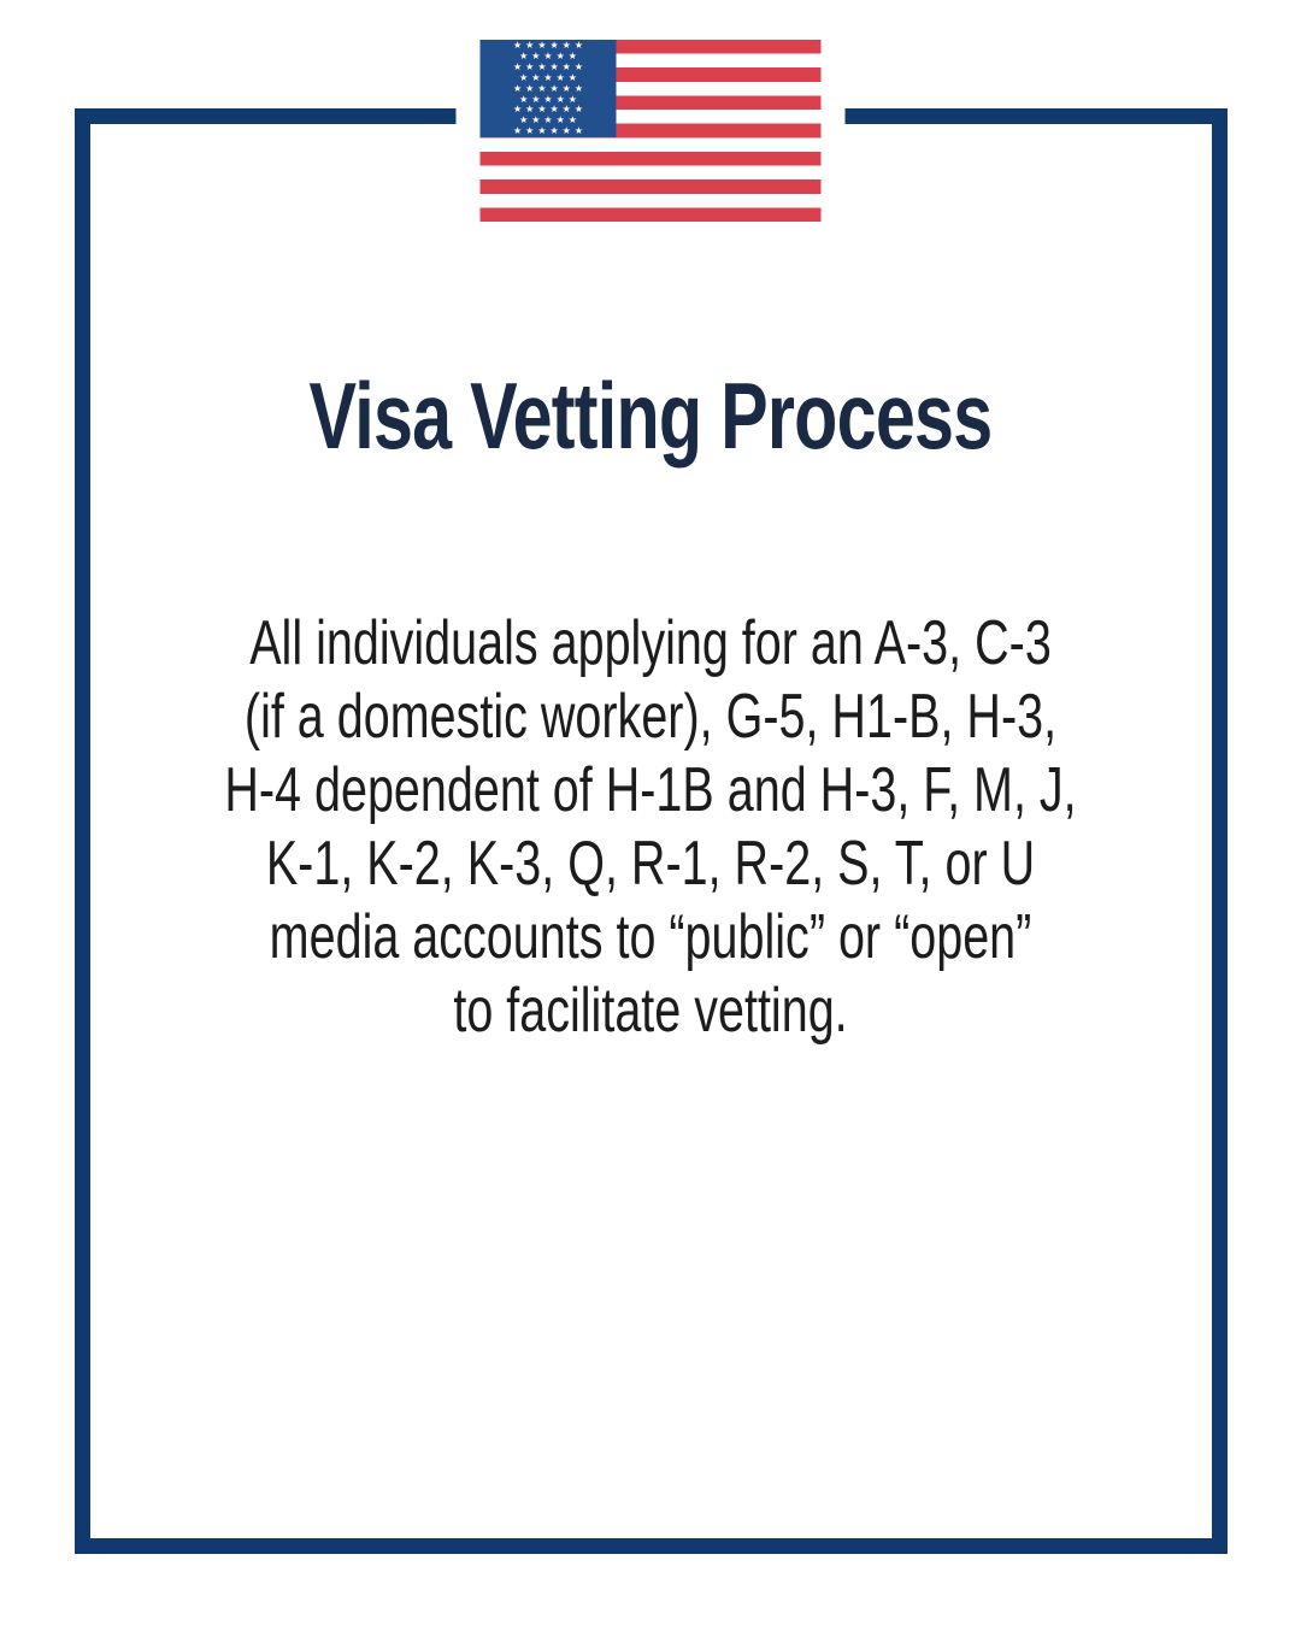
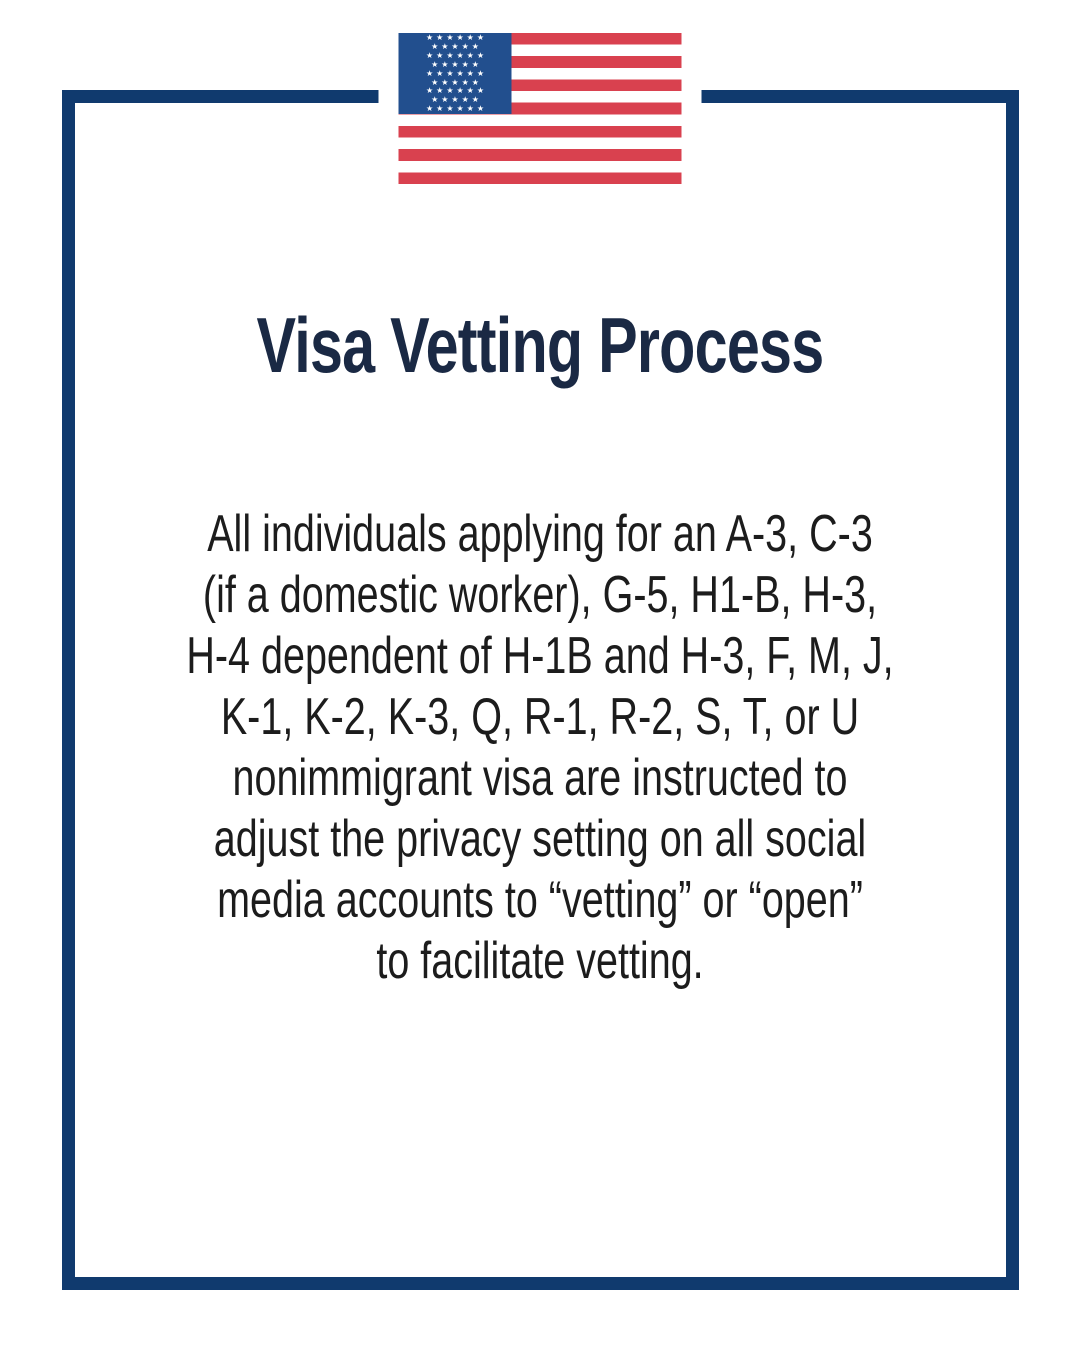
  ★★★★★★
  ★★★★★
  ★★★★★★
  ★★★★★
  ★★★★★★
  ★★★★★
  ★★★★★★
  ★★★★★
  ★★★★★★
  Visa Vetting Process
  All individuals applying for an A-3, C-3
  (if a domestic worker), G-5, H1-B, H-3,
  H-4 dependent of H-1B and H-3, F, M, J,
  K-1, K-2, K-3, Q, R-1, R-2, S, T, or U
+ nonimmigrant visa are instructed to
+ adjust the privacy setting on all social
- media accounts to “public” or “open”
+ media accounts to “vetting” or “open”
  to facilitate vetting.
